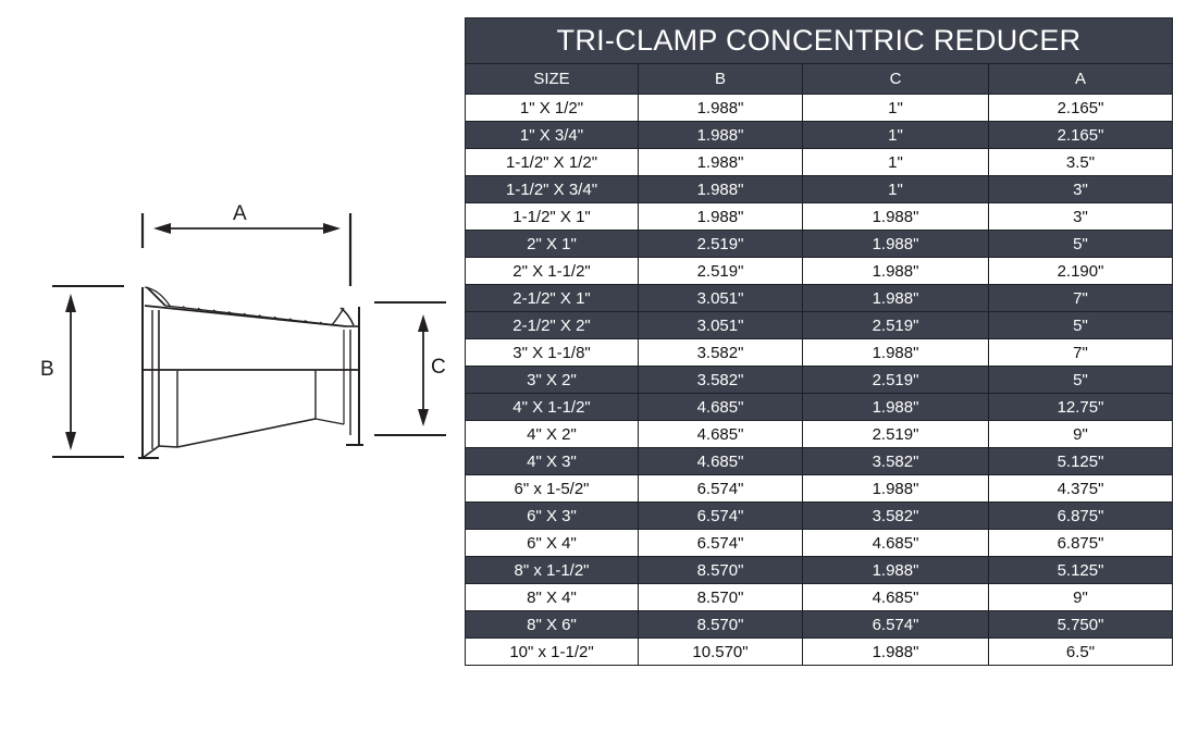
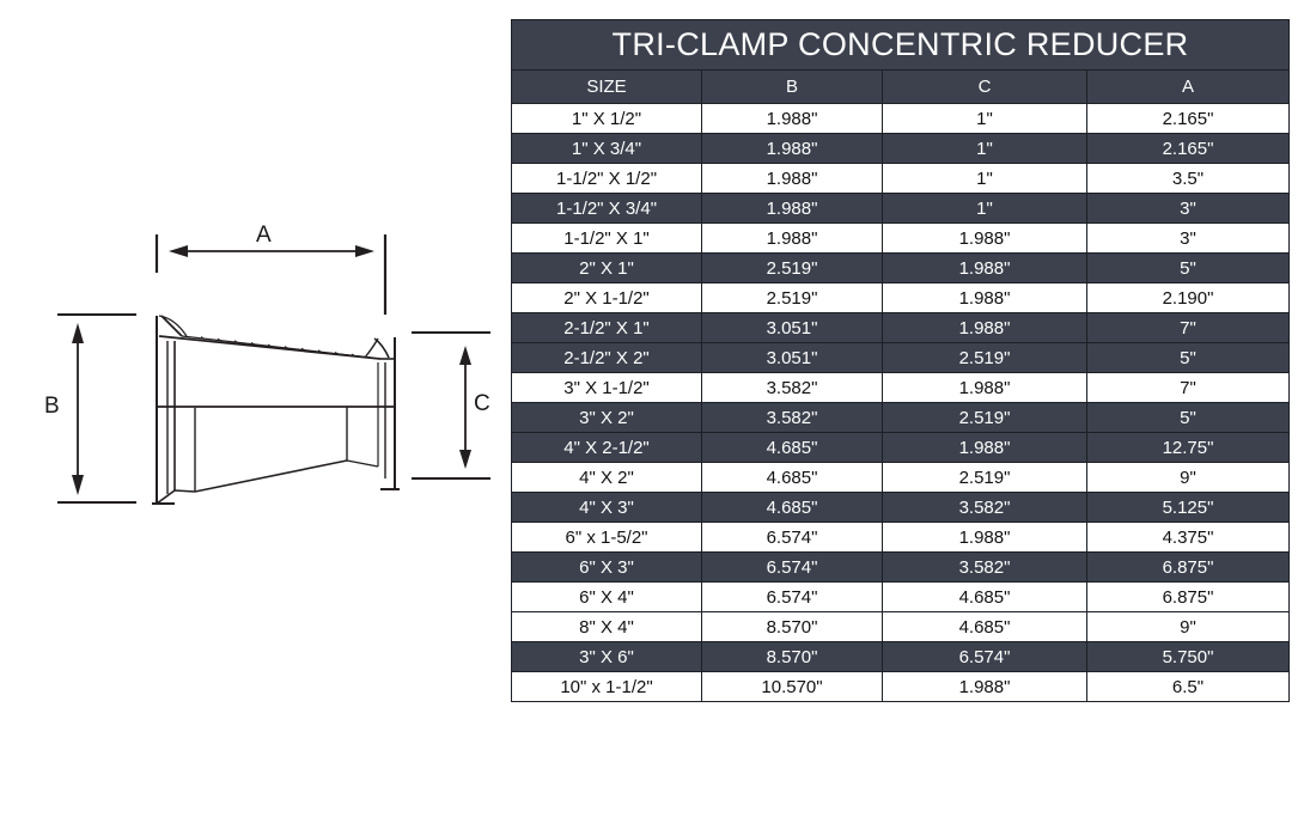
  A
  B
  C
  TRI-CLAMP CONCENTRIC REDUCER
  SIZE	B	C	A
  1" X 1/2"	1.988"	1"	2.165"
  1" X 3/4"	1.988"	1"	2.165"
  1-1/2" X 1/2"	1.988"	1"	3.5"
  1-1/2" X 3/4"	1.988"	1"	3"
  1-1/2" X 1"	1.988"	1.988"	3"
  2" X 1"	2.519"	1.988"	5"
  2" X 1-1/2"	2.519"	1.988"	2.190"
  2-1/2" X 1"	3.051"	1.988"	7"
  2-1/2" X 2"	3.051"	2.519"	5"
- 3" X 1-1/8"	3.582"	1.988"	7"
+ 3" X 1-1/2"	3.582"	1.988"	7"
  3" X 2"	3.582"	2.519"	5"
- 4" X 1-1/2"	4.685"	1.988"	12.75"
+ 4" X 2-1/2"	4.685"	1.988"	12.75"
  4" X 2"	4.685"	2.519"	9"
  4" X 3"	4.685"	3.582"	5.125"
  6" x 1-5/2"	6.574"	1.988"	4.375"
  6" X 3"	6.574"	3.582"	6.875"
  6" X 4"	6.574"	4.685"	6.875"
- 8" x 1-1/2"	8.570"	1.988"	5.125"
  8" X 4"	8.570"	4.685"	9"
- 8" X 6"	8.570"	6.574"	5.750"
+ 3" X 6"	8.570"	6.574"	5.750"
  10" x 1-1/2"	10.570"	1.988"	6.5"
